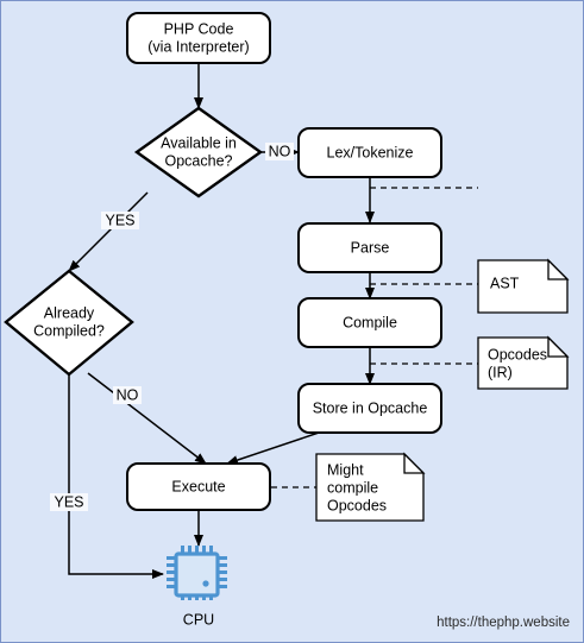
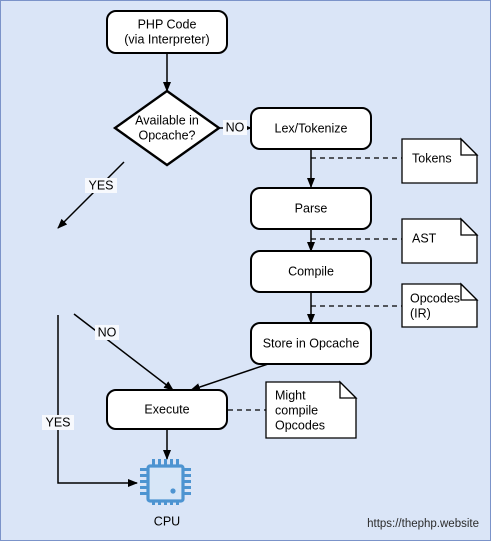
  PHP Code
  (via Interpreter)
  Available in
  Opcache?
  Lex/Tokenize
  Parse
  Compile
  Store in Opcache
- Already
- Compiled?
  Execute
+ Tokens
  AST
  Opcodes
  (IR)
  Might
  compile
  Opcodes
  NO
  YES
  NO
  YES
  CPU
  https://thephp.website
